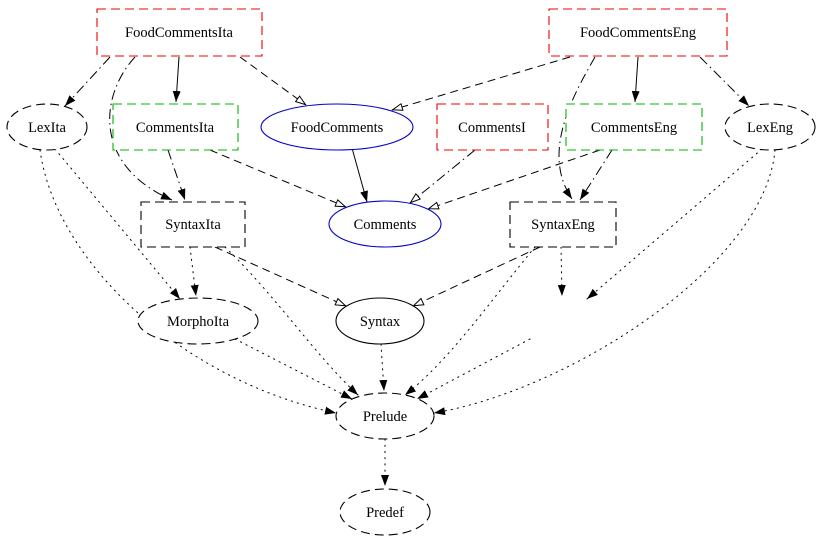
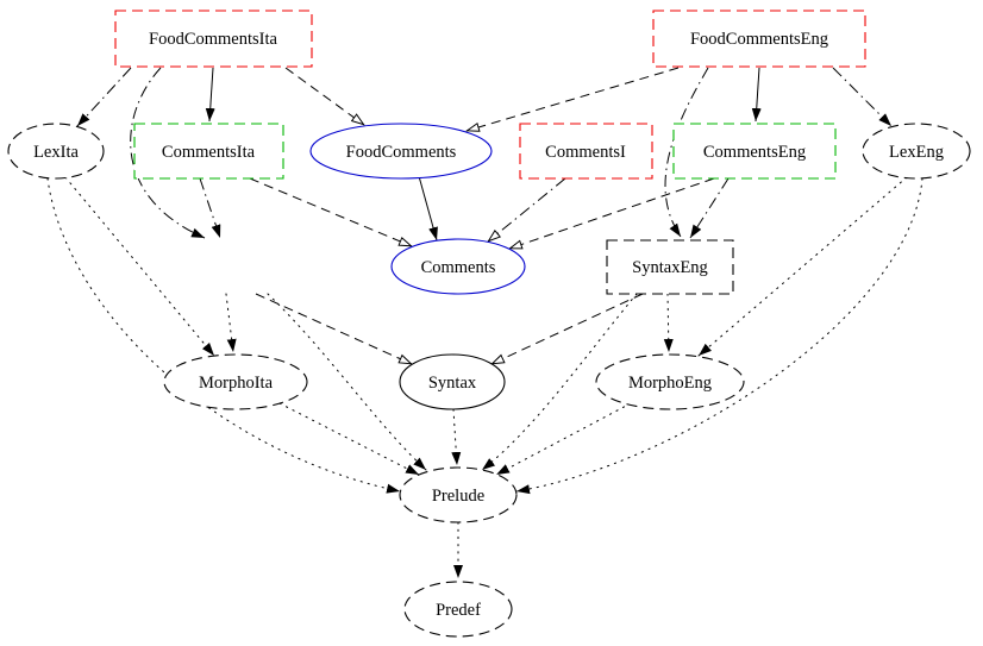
  FoodCommentsIta
  FoodCommentsEng
  LexIta
  CommentsIta
  FoodComments
  CommentsI
  CommentsEng
  LexEng
- SyntaxIta
  Comments
  SyntaxEng
  MorphoIta
  Syntax
+ MorphoEng
  Prelude
  Predef
